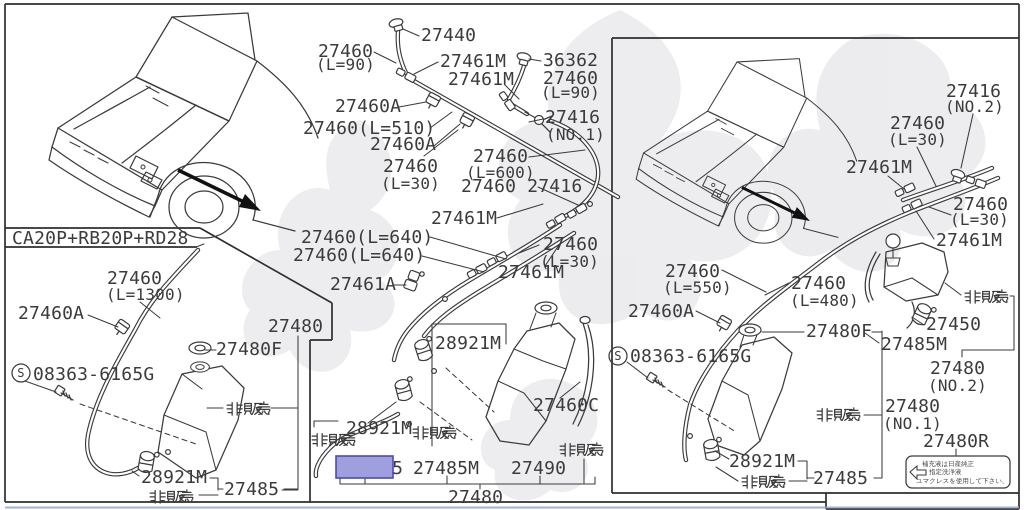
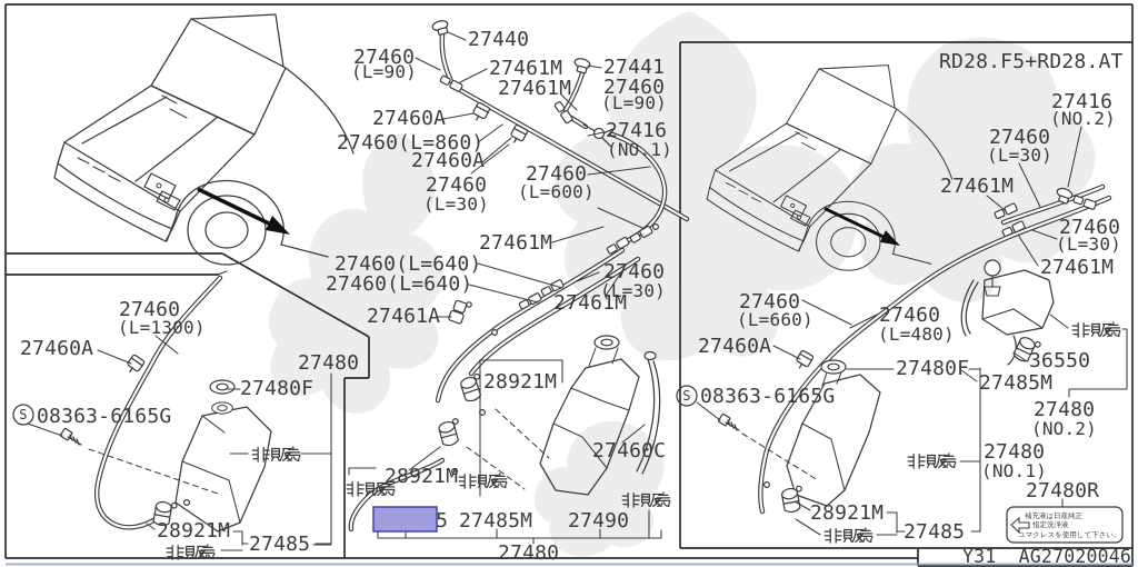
- CA20P+RB20P+RD28
  27460
  (L=1300)
  27460A
  S
  08363-6165G
  27480
  27480F
  28921M
  27485
  27440
  27460
  (L=90)
  27461M
- 36362
+ 27441
  27461M
  27460
  (L=90)
  27460A
- 27460(L=510)
+ 27460(L=860)
  27460A
  27416
  (NO.1)
  27460
  (L=30)
  27460
  (L=600)
- 27460 27416
  27461M
  27460(L=640)
  27460(L=640)
  27460
  (L=30)
  27461M
  27461A
  28921M
  27460C
  28921M
  27485M
  27490
  27480
+ RD28.F5+RD28.AT
  27416
  (NO.2)
  27460
  (L=30)
  27461M
  27460
  (L=30)
  27461M
  27460
- (L=550)
+ (L=660)
  27460A
  27460
  (L=480)
  S
  08363-6165G
  27480F
- 27450
+ 36550
  27485M
  27480
  (NO.2)
  27480
  (NO.1)
  27480R
  28921M
  27485
  補充液は日産純正
  指定洗浄液
  ユマクレスを使用して下さい。
+ Y31 AG27020046
